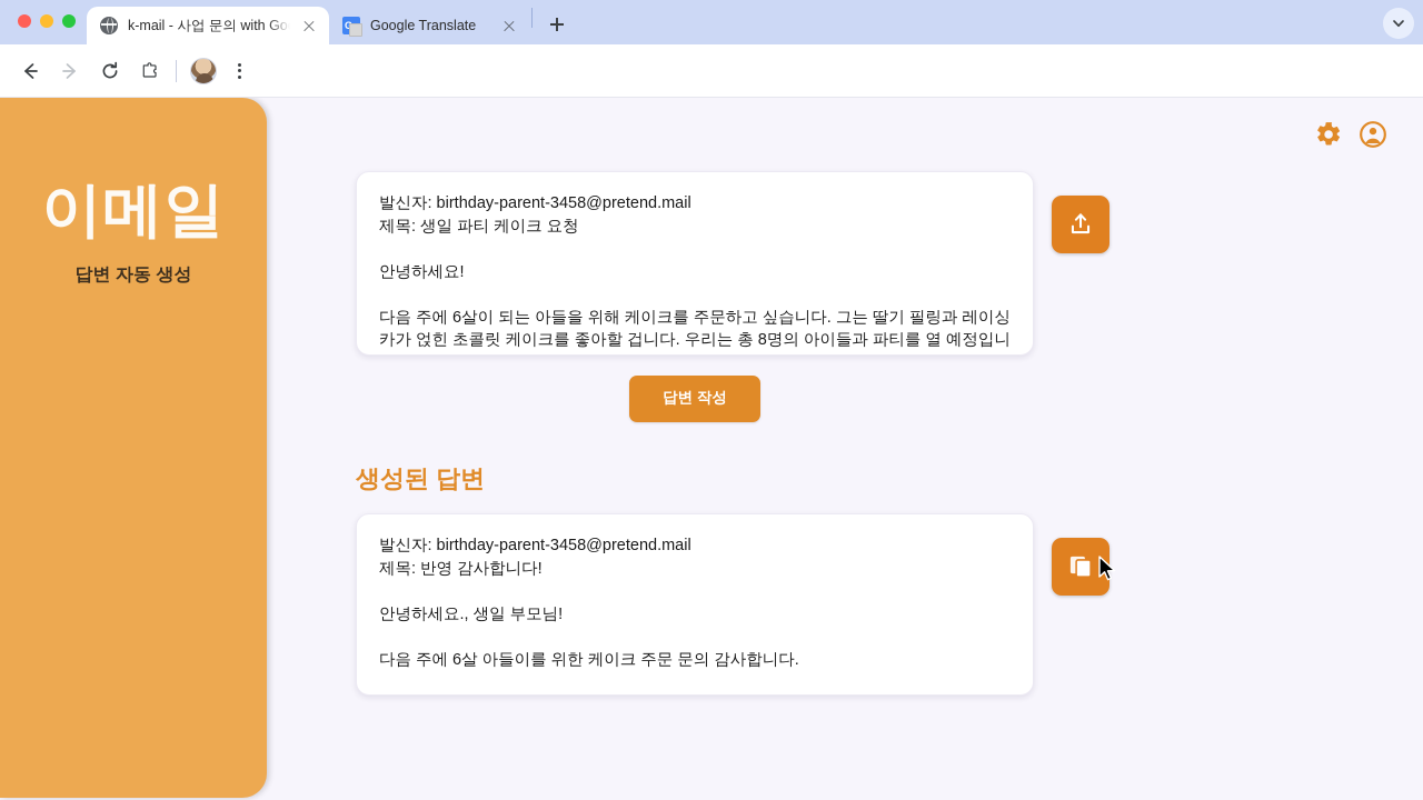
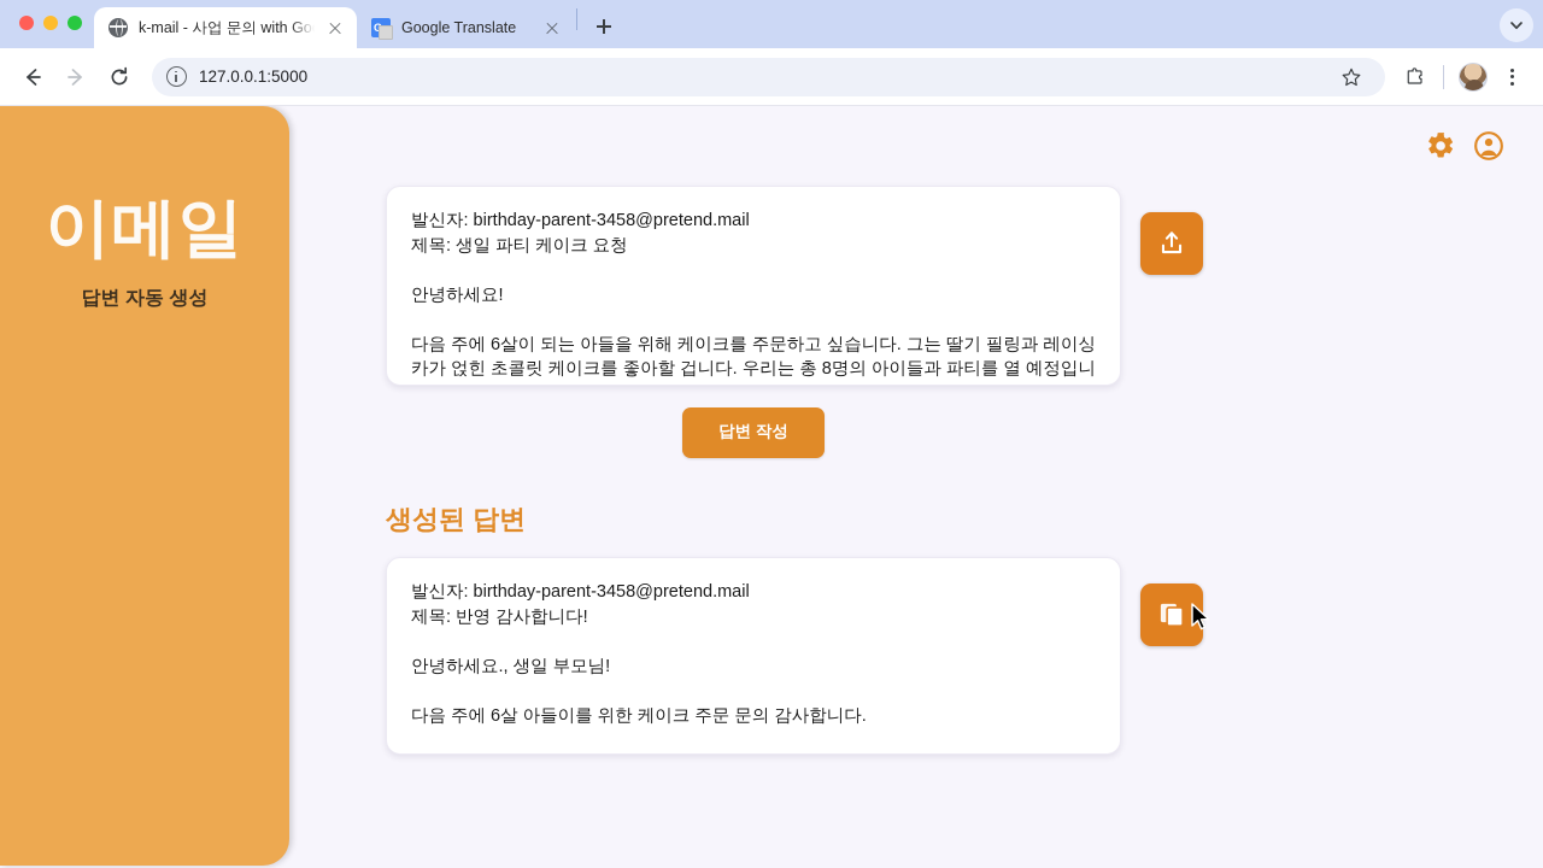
  k-mail - 사업 문의 with Go
  G
  Google Translate
+ 127.0.0.1:5000
  이메일
  답변 자동 생성
  발신자: birthday-parent-3458@pretend.mail
  제목: 생일 파티 케이크 요청
  안녕하세요!
  다음 주에 6살이 되는 아들을 위해 케이크를 주문하고 싶습니다. 그는 딸기 필링과 레이싱카가 얹힌 초콜릿 케이크를 좋아할 겁니다. 우리는 총 8명의 아이들과 파티를 열 예정입니
  답변 작성
  생성된 답변
  발신자: birthday-parent-3458@pretend.mail
  제목: 반영 감사합니다!
  안녕하세요., 생일 부모님!
  다음 주에 6살 아들이를 위한 케이크 주문 문의 감사합니다.
